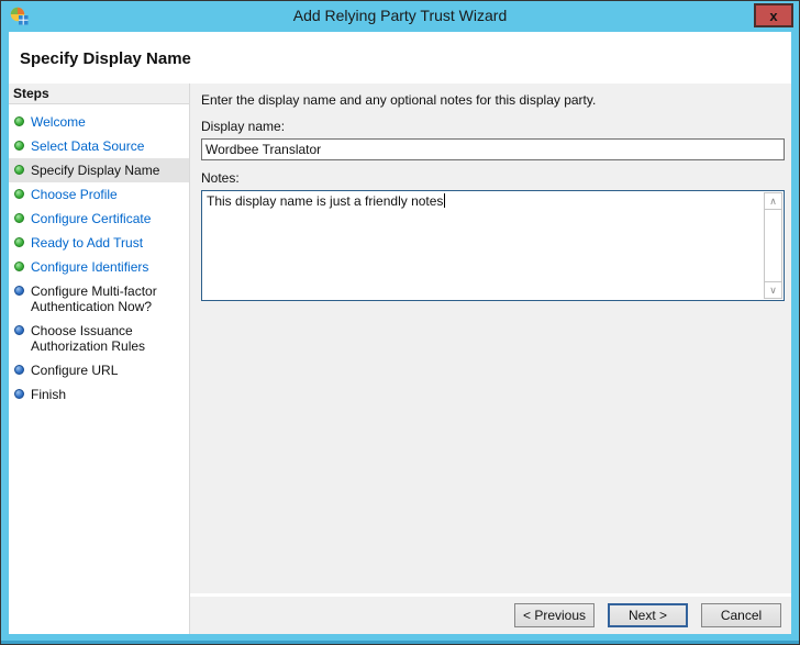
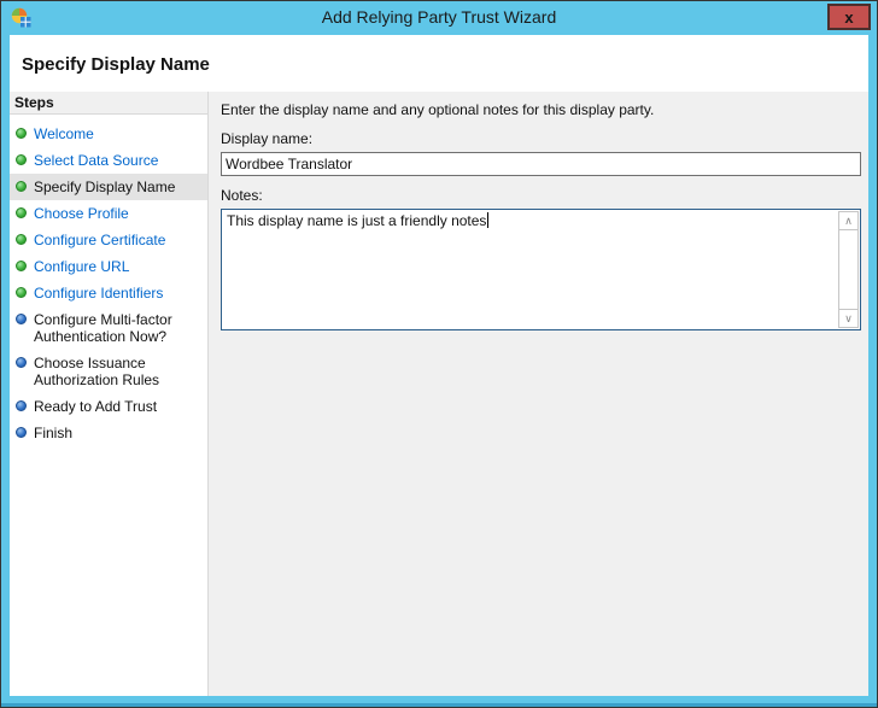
  Add Relying Party Trust Wizard
  x
  Specify Display Name
  Steps
  Welcome
  Select Data Source
  Specify Display Name
  Choose Profile
  Configure Certificate
- Ready to Add Trust
+ Configure URL
  Configure Identifiers
  Configure Multi-factor Authentication Now?
  Choose Issuance Authorization Rules
- Configure URL
+ Ready to Add Trust
  Finish
  Enter the display name and any optional notes for this display party.
  Display name:
  Wordbee Translator
  Notes:
  This display name is just a friendly notes
  ∧
  ∨
- < Previous
- Next >
- Cancel
